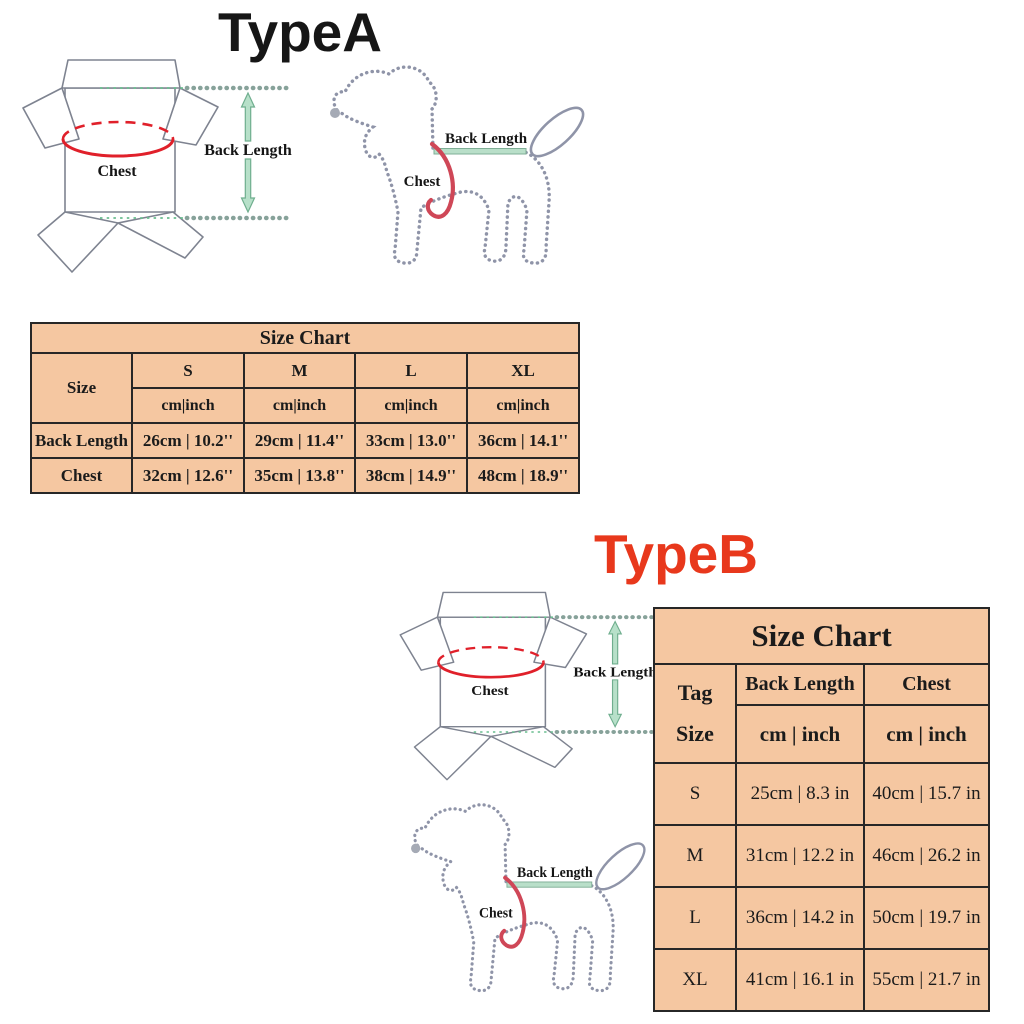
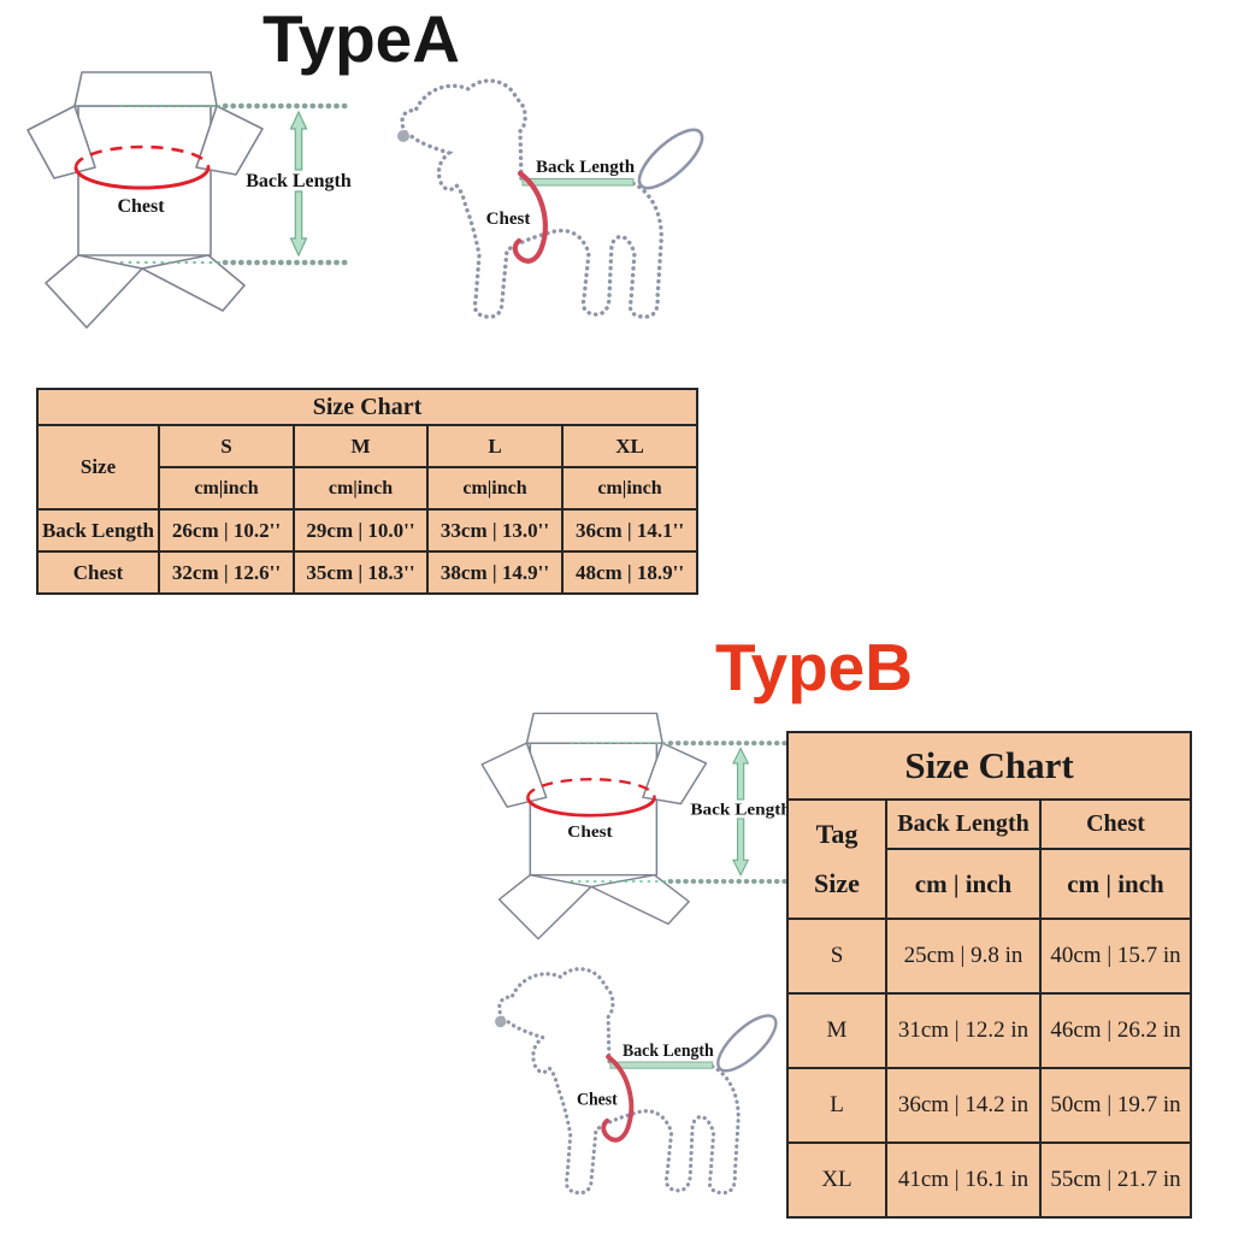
  TypeA
  Size Chart
  Size	S	M	L	XL
  cm|inch	cm|inch	cm|inch	cm|inch
- Back Length	26cm | 10.2''	29cm | 11.4''	33cm | 13.0''	36cm | 14.1''
+ Back Length	26cm | 10.2''	29cm | 10.0''	33cm | 13.0''	36cm | 14.1''
- Chest	32cm | 12.6''	35cm | 13.8''	38cm | 14.9''	48cm | 18.9''
+ Chest	32cm | 12.6''	35cm | 18.3''	38cm | 14.9''	48cm | 18.9''
  TypeB
  Size Chart
  Tag Size	Back Length	Chest
  cm | inch	cm | inch
- S	25cm | 8.3 in	40cm | 15.7 in
+ S	25cm | 9.8 in	40cm | 15.7 in
  M	31cm | 12.2 in	46cm | 26.2 in
  L	36cm | 14.2 in	50cm | 19.7 in
  XL	41cm | 16.1 in	55cm | 21.7 in
